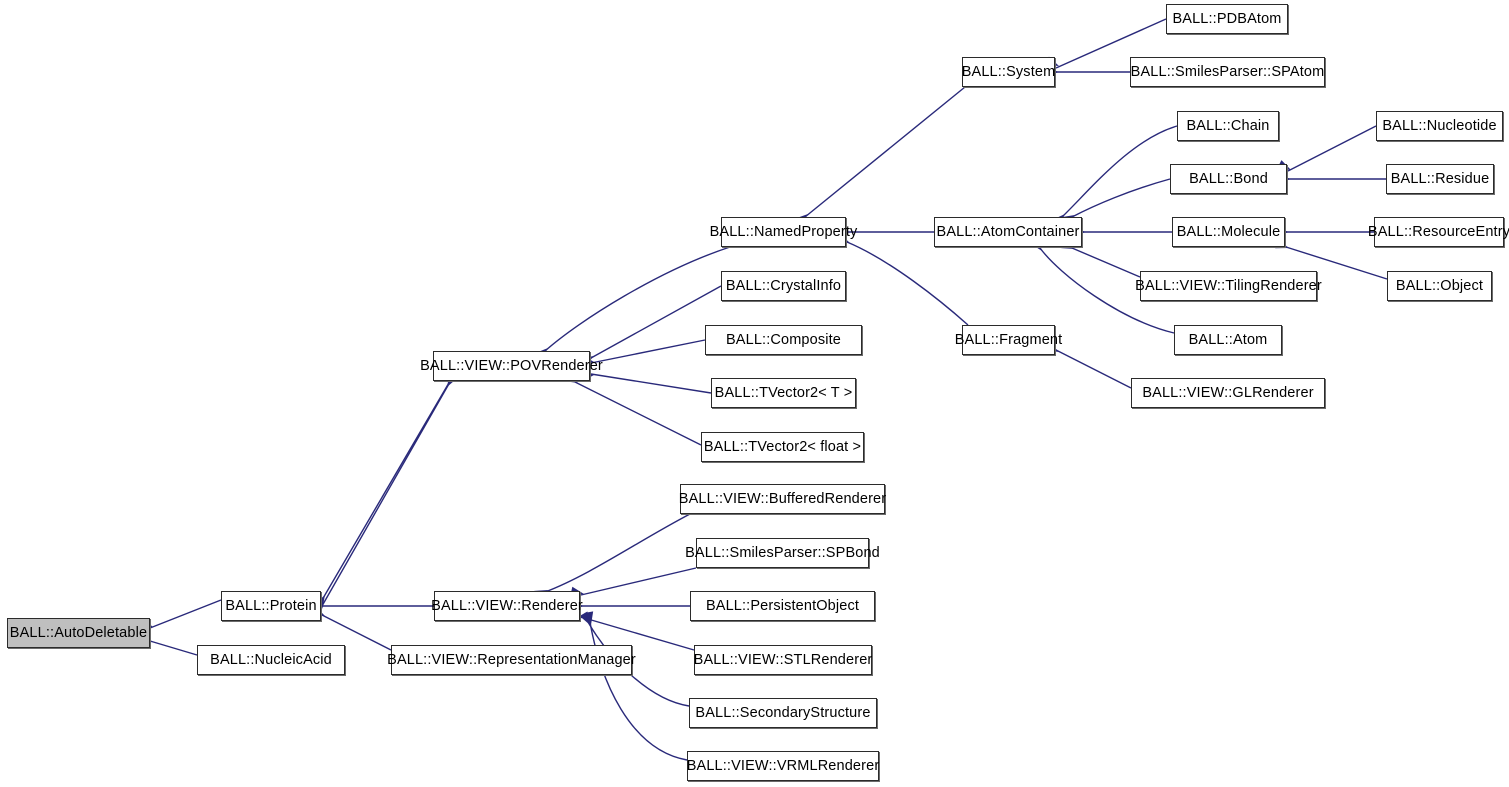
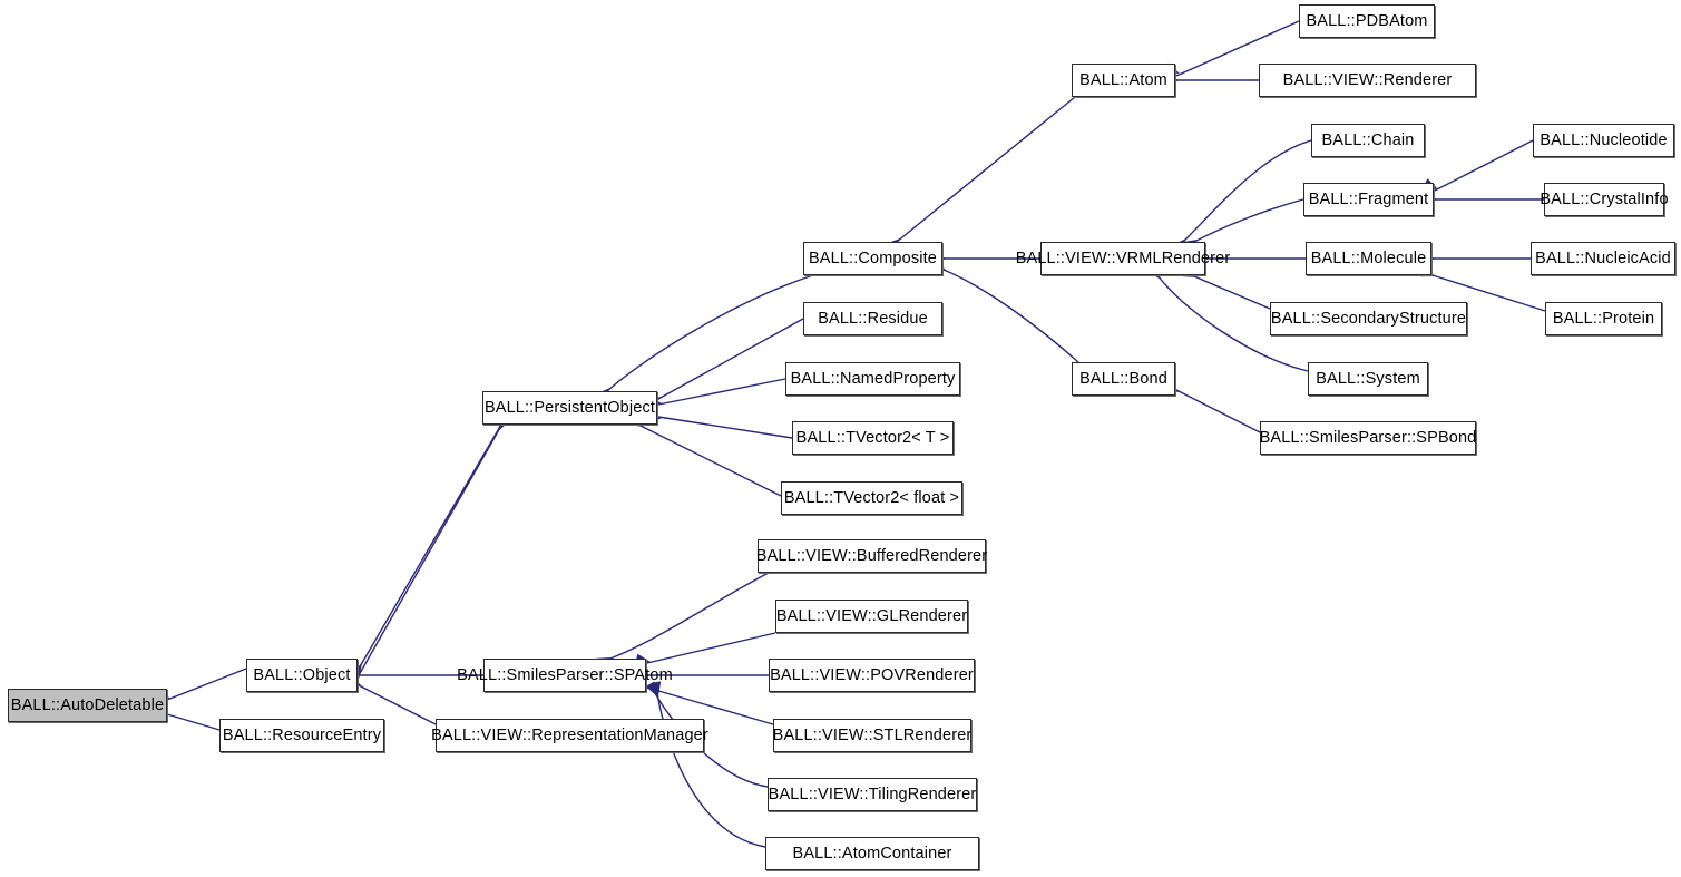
  BALL::AutoDeletable
- BALL::Protein
+ BALL::Object
- BALL::NucleicAcid
+ BALL::ResourceEntry
- BALL::VIEW::POVRenderer
+ BALL::PersistentObject
- BALL::NamedProperty
+ BALL::Composite
- BALL::CrystalInfo
+ BALL::Residue
- BALL::Composite
+ BALL::NamedProperty
  BALL::TVector2< T >
  BALL::TVector2< float >
- BALL::System
+ BALL::Atom
  BALL::PDBAtom
- BALL::SmilesParser::SPAtom
+ BALL::VIEW::Renderer
- BALL::AtomContainer
+ BALL::VIEW::VRMLRenderer
  BALL::Chain
- BALL::Bond
+ BALL::Fragment
  BALL::Molecule
- BALL::VIEW::TilingRenderer
+ BALL::SecondaryStructure
- BALL::Atom
+ BALL::System
  BALL::Nucleotide
- BALL::Residue
+ BALL::CrystalInfo
- BALL::ResourceEntry
+ BALL::NucleicAcid
- BALL::Object
+ BALL::Protein
- BALL::Fragment
+ BALL::Bond
- BALL::VIEW::GLRenderer
+ BALL::SmilesParser::SPBond
  BALL::VIEW::BufferedRenderer
- BALL::SmilesParser::SPBond
+ BALL::VIEW::GLRenderer
- BALL::VIEW::Renderer
+ BALL::SmilesParser::SPAtom
- BALL::PersistentObject
+ BALL::VIEW::POVRenderer
  BALL::VIEW::RepresentationManager
  BALL::VIEW::STLRenderer
- BALL::SecondaryStructure
+ BALL::VIEW::TilingRenderer
- BALL::VIEW::VRMLRenderer
+ BALL::AtomContainer
